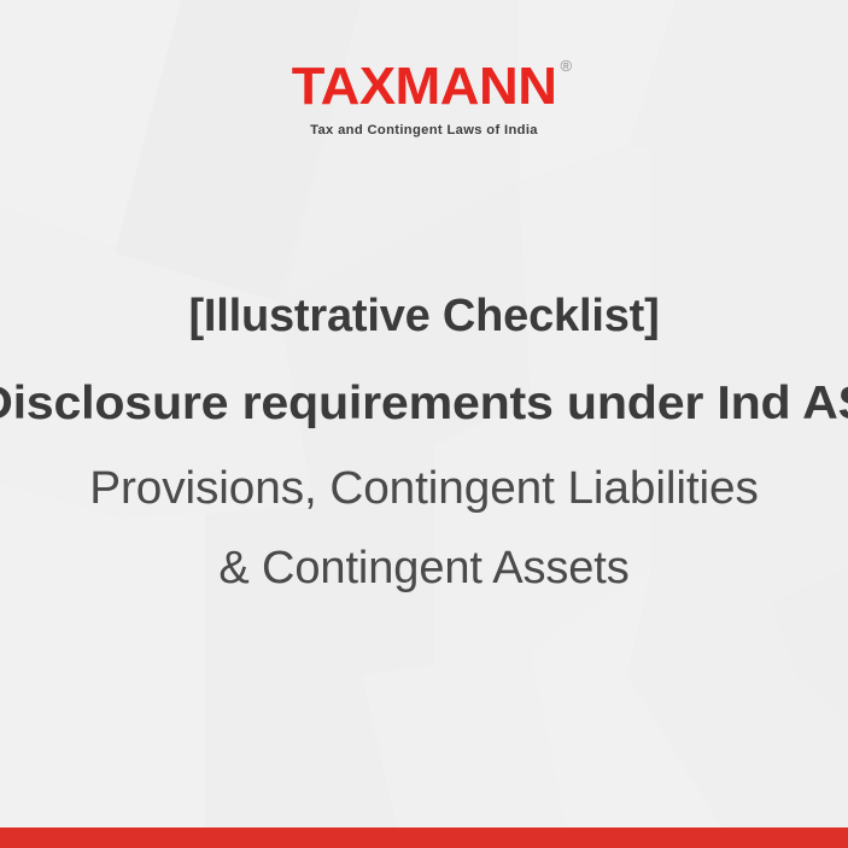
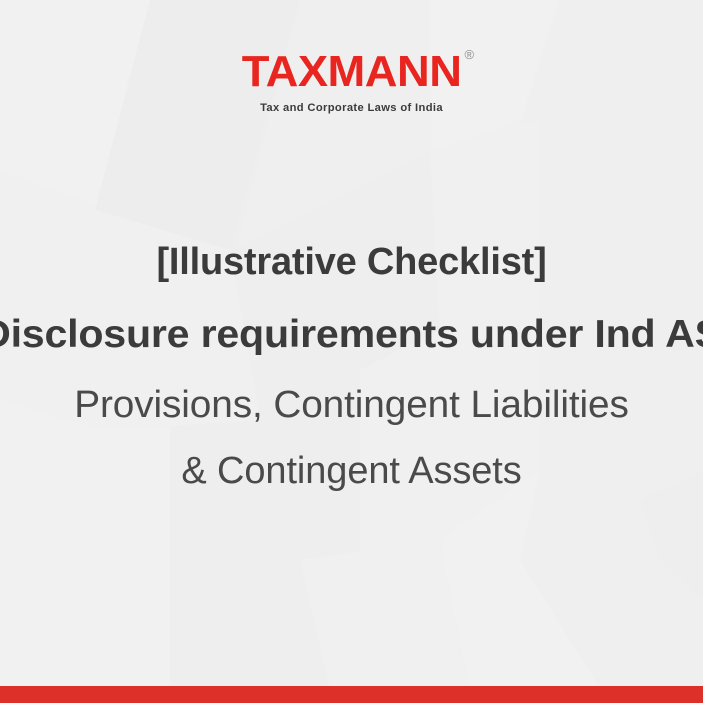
  TAXMANN
  ®
- Tax and Contingent Laws of India
+ Tax and Corporate Laws of India
  [Illustrative Checklist]
  isclosure requirements under Ind A
  Provisions, Contingent Liabilities
  & Contingent Assets
